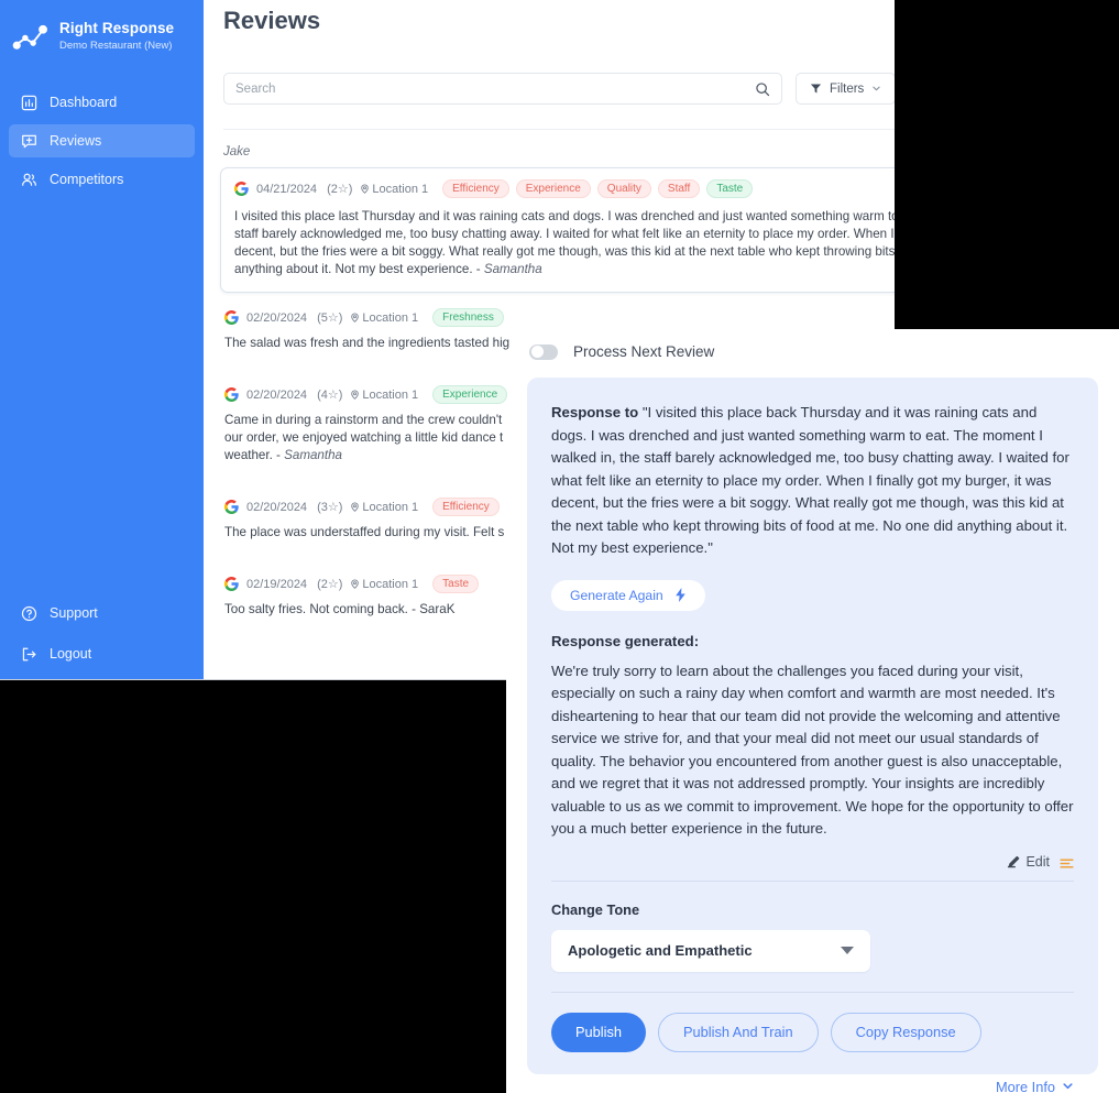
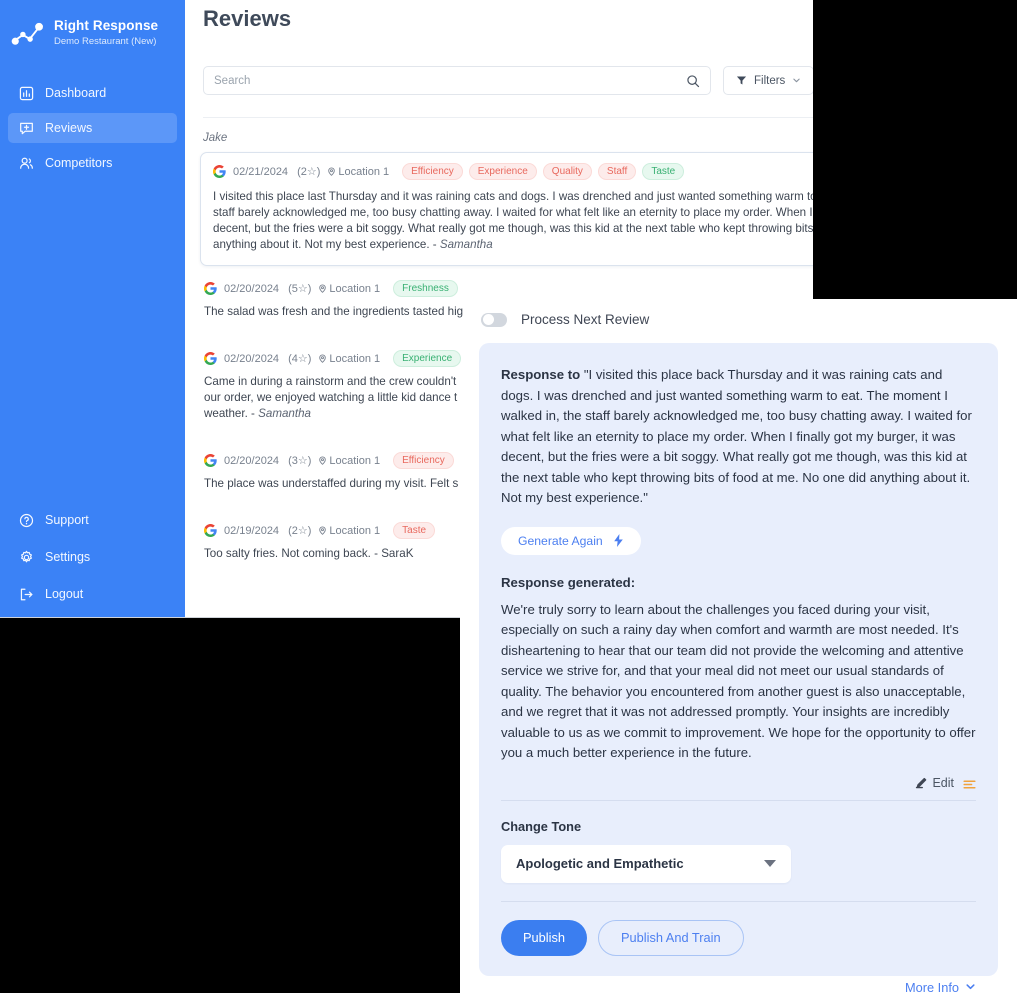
  Right Response
  Demo Restaurant (New)
  Dashboard
  Reviews
  Competitors
  Support
+ Settings
  Logout
  Reviews
  Search
  Filters
  Jake
- 04/21/2024
+ 02/21/2024
  (2☆)
  Location 1
  Efficiency
  Experience
  Quality
  Staff
  Taste
  I visited this place last Thursday and it was raining cats and dogs. I was drenched and just wanted something warm t staff barely acknowledged me, too busy chatting away. I waited for what felt like an eternity to place my order. When I decent, but the fries were a bit soggy. What really got me though, was this kid at the next table who kept throwing bits anything about it. Not my best experience. - Samantha
  02/20/2024
  (5☆)
  Location 1
  Freshness
  The salad was fresh and the ingredients tasted hig
  02/20/2024
  (4☆)
  Location 1
  Experience
  Came in during a rainstorm and the crew couldn't our order, we enjoyed watching a little kid dance t weather. - Samantha
  02/20/2024
  (3☆)
  Location 1
  Efficiency
  The place was understaffed during my visit. Felt s
  02/19/2024
  (2☆)
  Location 1
  Taste
  Too salty fries. Not coming back. - SaraK
  Process Next Review
  Response to "I visited this place back Thursday and it was raining cats and dogs. I was drenched and just wanted something warm to eat. The moment I walked in, the staff barely acknowledged me, too busy chatting away. I waited for what felt like an eternity to place my order. When I finally got my burger, it was decent, but the fries were a bit soggy. What really got me though, was this kid at the next table who kept throwing bits of food at me. No one did anything about it. Not my best experience."
  Generate Again
  Response generated:
  We're truly sorry to learn about the challenges you faced during your visit, especially on such a rainy day when comfort and warmth are most needed. It's disheartening to hear that our team did not provide the welcoming and attentive service we strive for, and that your meal did not meet our usual standards of quality. The behavior you encountered from another guest is also unacceptable, and we regret that it was not addressed promptly. Your insights are incredibly valuable to us as we commit to improvement. We hope for the opportunity to offer you a much better experience in the future.
  Edit
  Change Tone
  Apologetic and Empathetic
  Publish
  Publish And Train
- Copy Response
  More Info
